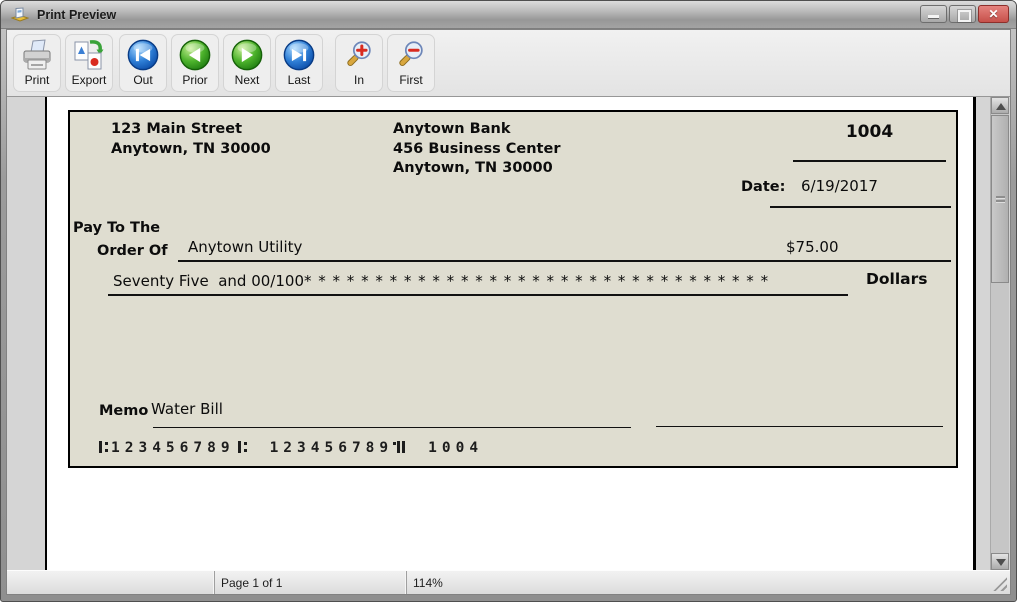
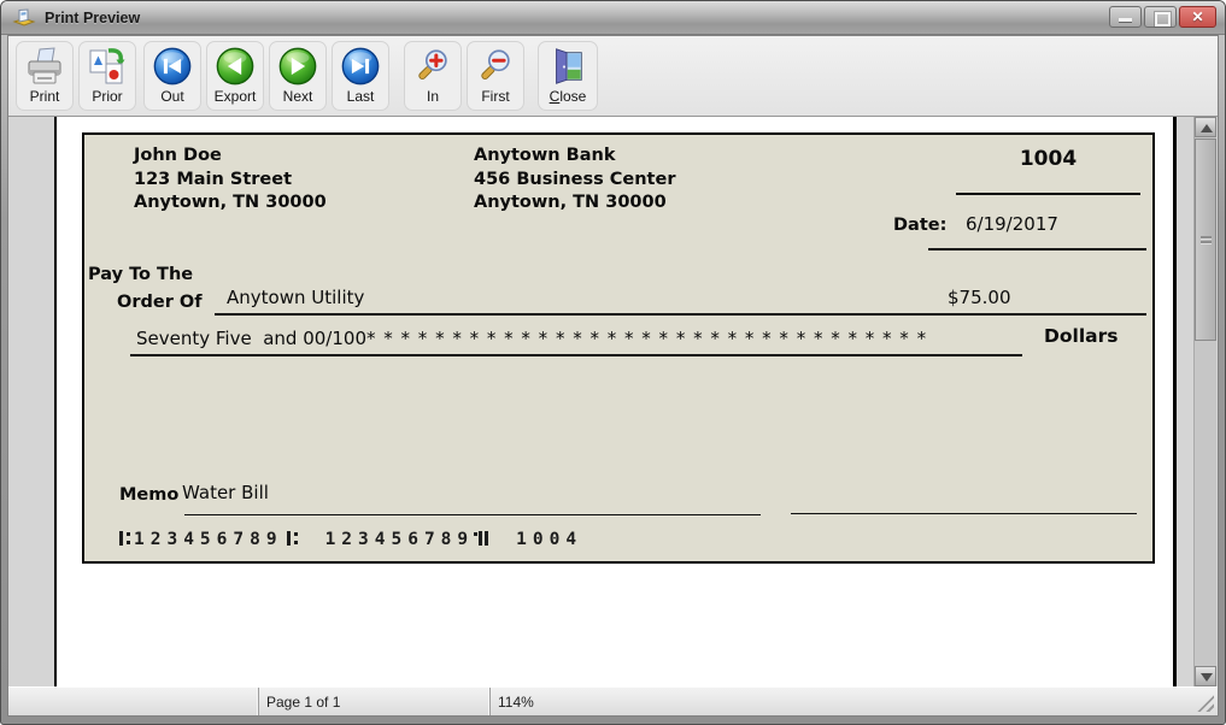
  Print Preview
  ✕
  Print
- Export
+ Prior
  Out
- Prior
+ Export
  Next
  Last
  In
  First
+ Close
+ John Doe
  123 Main Street
  Anytown, TN 30000
  Anytown Bank
  456 Business Center
  Anytown, TN 30000
  1004
  Date:
  6/19/2017
  Pay To The
  Order Of
  Anytown Utility
  $75.00
  Seventy Five and 00/100* * * * * * * * * * * * * * * * * * * * * * * * * * * * * * * * *
  Dollars
  Memo
  Water Bill
  123456789 123456789 1004
  Page 1 of 1
  114%
